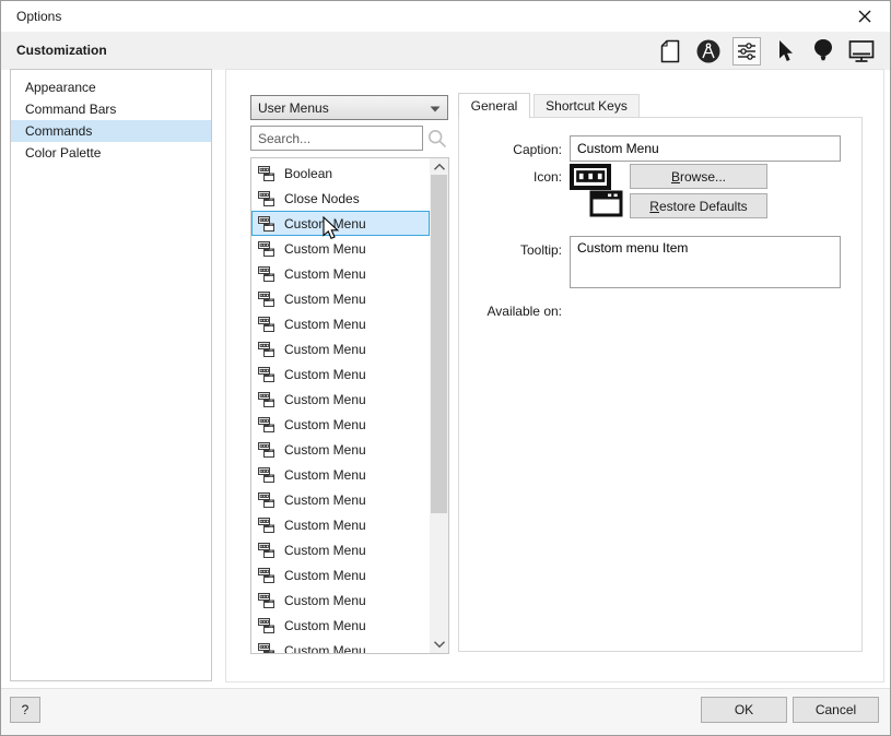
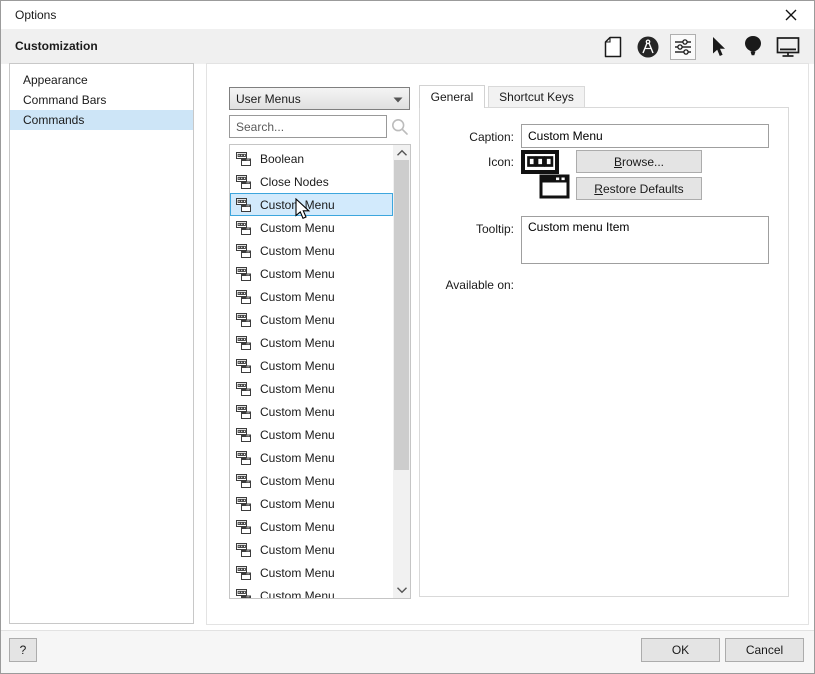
  Options
  Customization
  Appearance
  Command Bars
  Commands
- Color Palette
  User Menus
  Search...
  Boolean
  Close Nodes
  Custo Menu
  Custom Menu
  Custom Menu
  Custom Menu
  Custom Menu
  Custom Menu
  Custom Menu
  Custom Menu
  Custom Menu
  Custom Menu
  Custom Menu
  Custom Menu
  Custom Menu
  Custom Menu
  Custom Menu
  Custom Menu
  Custom Menu
  Custom Menu
  General
  Shortcut Keys
  Caption:
  Custom Menu
  Icon:
  Browse...
  Restore Defaults
  Tooltip:
  Custom menu Item
  Available on:
  ?
  OK
  Cancel
